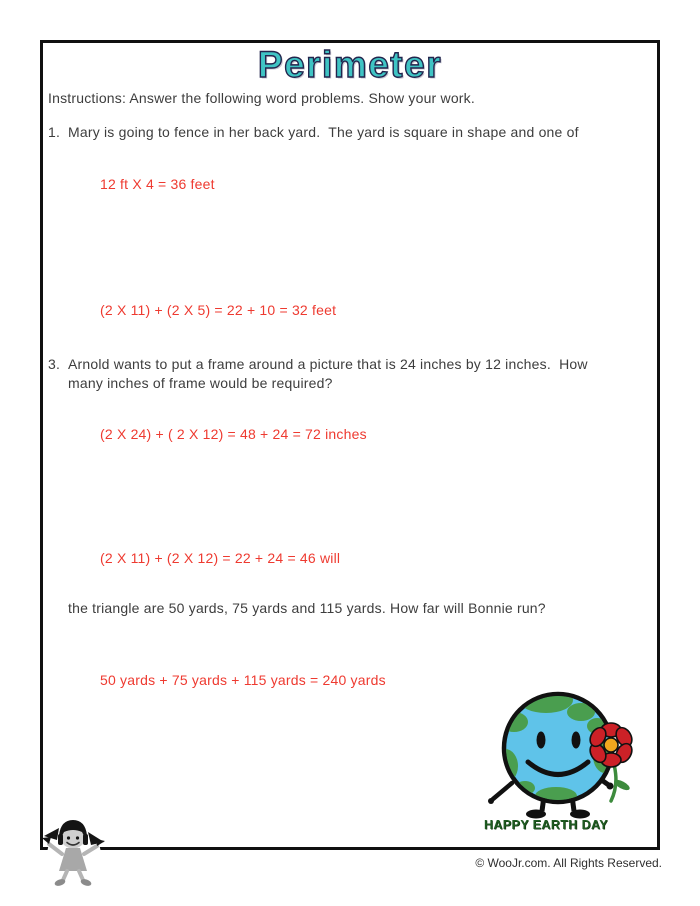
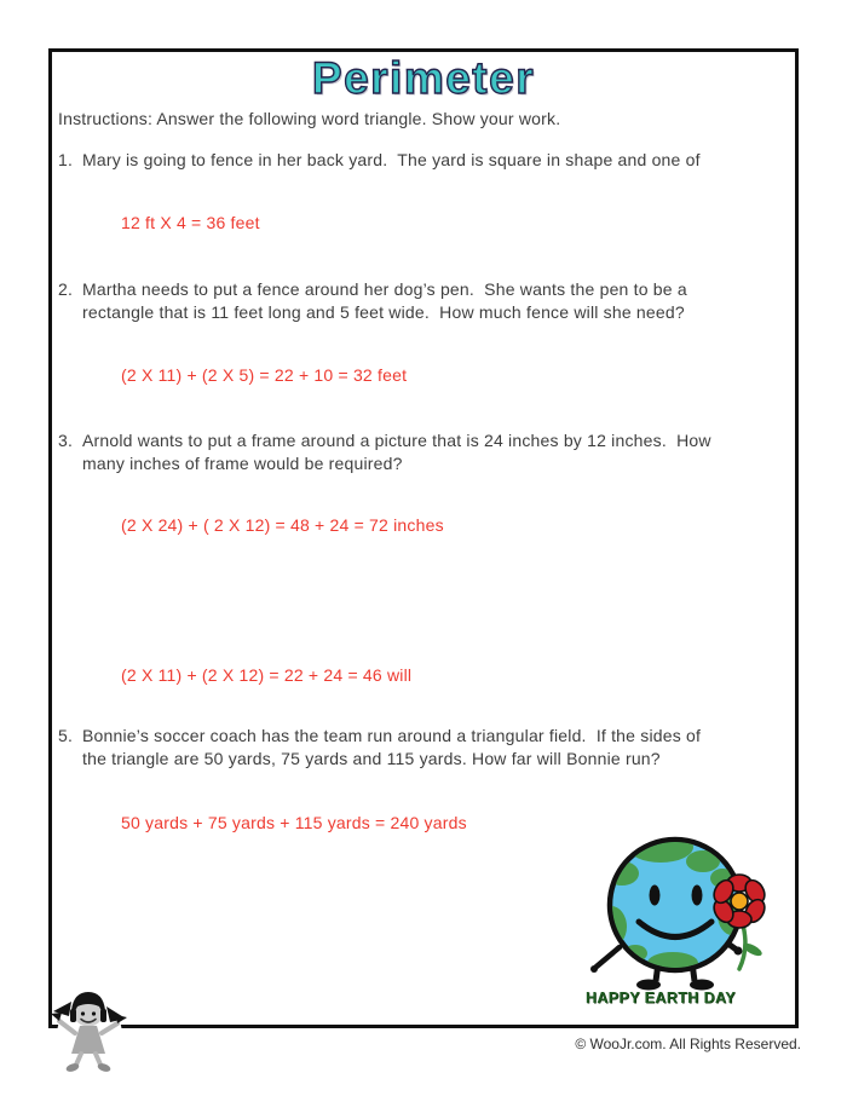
  Perimeter
- Instructions: Answer the following word problems. Show your work.
+ Instructions: Answer the following word triangle. Show your work.
  1. Mary is going to fence in her back yard. The yard is square in shape and one of
  12 ft X 4 = 36 feet
+ 2. Martha needs to put a fence around her dog’s pen. She wants the pen to be a
+ rectangle that is 11 feet long and 5 feet wide. How much fence will she need?
  (2 X 11) + (2 X 5) = 22 + 10 = 32 feet
  3. Arnold wants to put a frame around a picture that is 24 inches by 12 inches. How
  many inches of frame would be required?
  (2 X 24) + ( 2 X 12) = 48 + 24 = 72 inches
  (2 X 11) + (2 X 12) = 22 + 24 = 46 will
+ 5. Bonnie’s soccer coach has the team run around a triangular field. If the sides of
  the triangle are 50 yards, 75 yards and 115 yards. How far will Bonnie run?
  50 yards + 75 yards + 115 yards = 240 yards
  HAPPY EARTH DAY
  © WooJr.com. All Rights Reserved.
